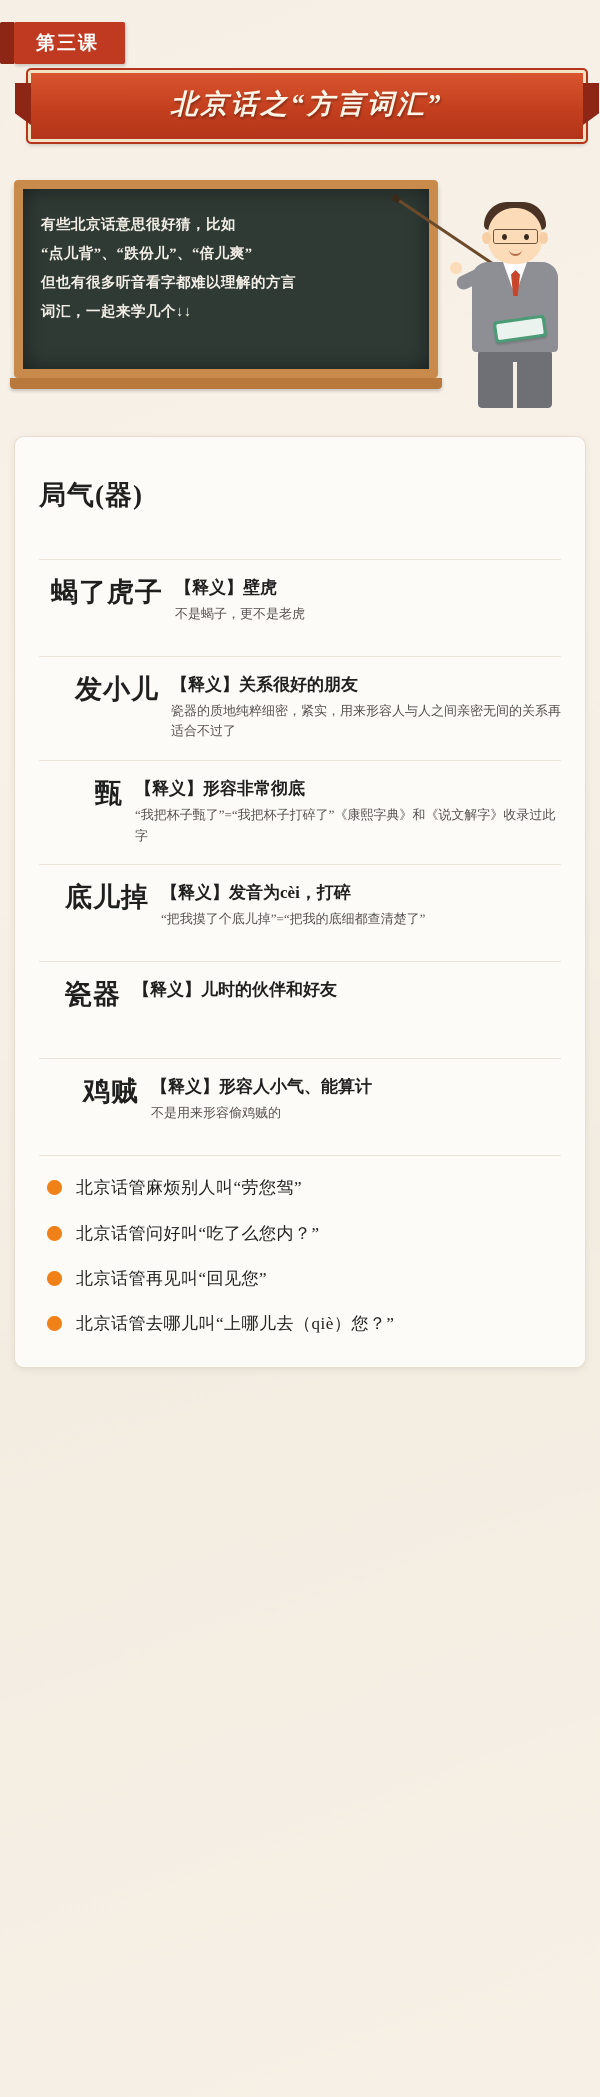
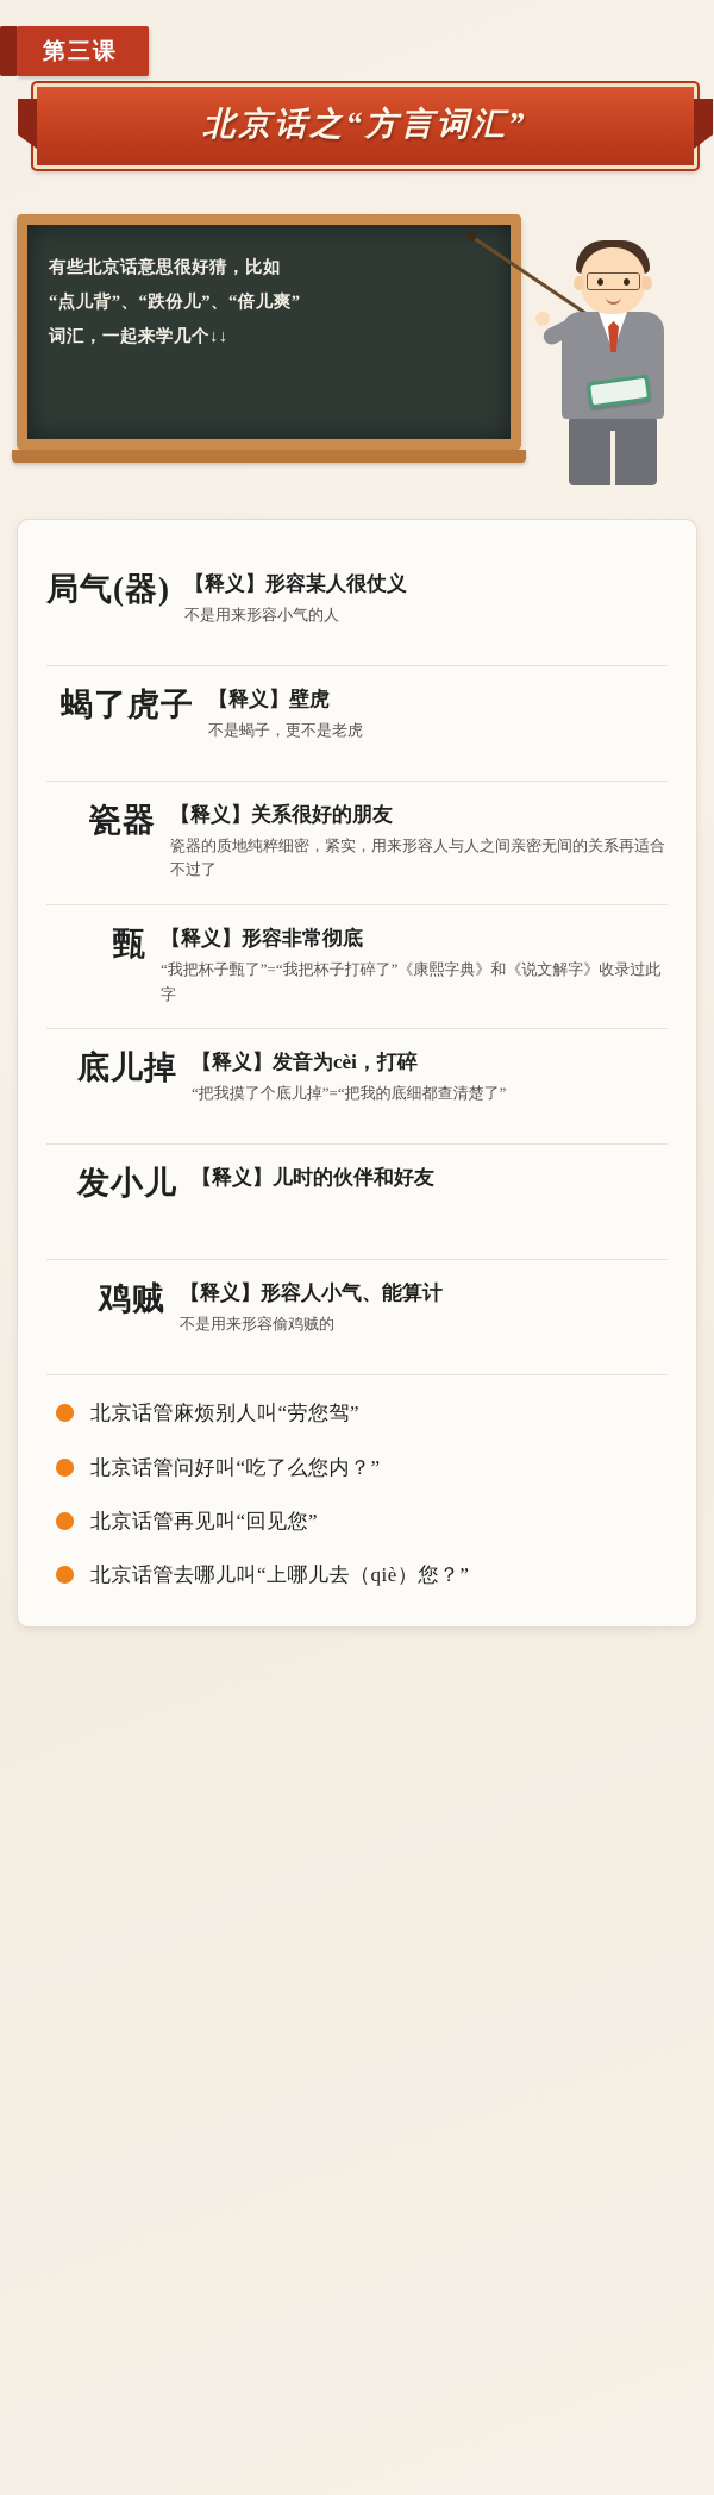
  第三课
  北京话之“方言词汇”
  有些北京话意思很好猜，比如
  “点儿背”、“跌份儿”、“倍儿爽”
- 但也有很多听音看字都难以理解的方言
  词汇，一起来学几个↓↓
  局气(器)
+ 【释义】形容某人很仗义
+ 不是用来形容小气的人
  蝎了虎子
  【释义】壁虎
  不是蝎子，更不是老虎
- 发小儿
+ 瓷器
  【释义】关系很好的朋友
  瓷器的质地纯粹细密，紧实，用来形容人与人之间亲密无间的关系再适合不过了
  甄
  【释义】形容非常彻底
  “我把杯子甄了”=“我把杯子打碎了”《康熙字典》和《说文解字》收录过此字
  底儿掉
  【释义】发音为cèi，打碎
  “把我摸了个底儿掉”=“把我的底细都查清楚了”
- 瓷器
+ 发小儿
  【释义】儿时的伙伴和好友
  鸡贼
  【释义】形容人小气、能算计
  不是用来形容偷鸡贼的
  北京话管麻烦别人叫“劳您驾”
  北京话管问好叫“吃了么您内？”
  北京话管再见叫“回见您”
  北京话管去哪儿叫“上哪儿去（qiè）您？”
